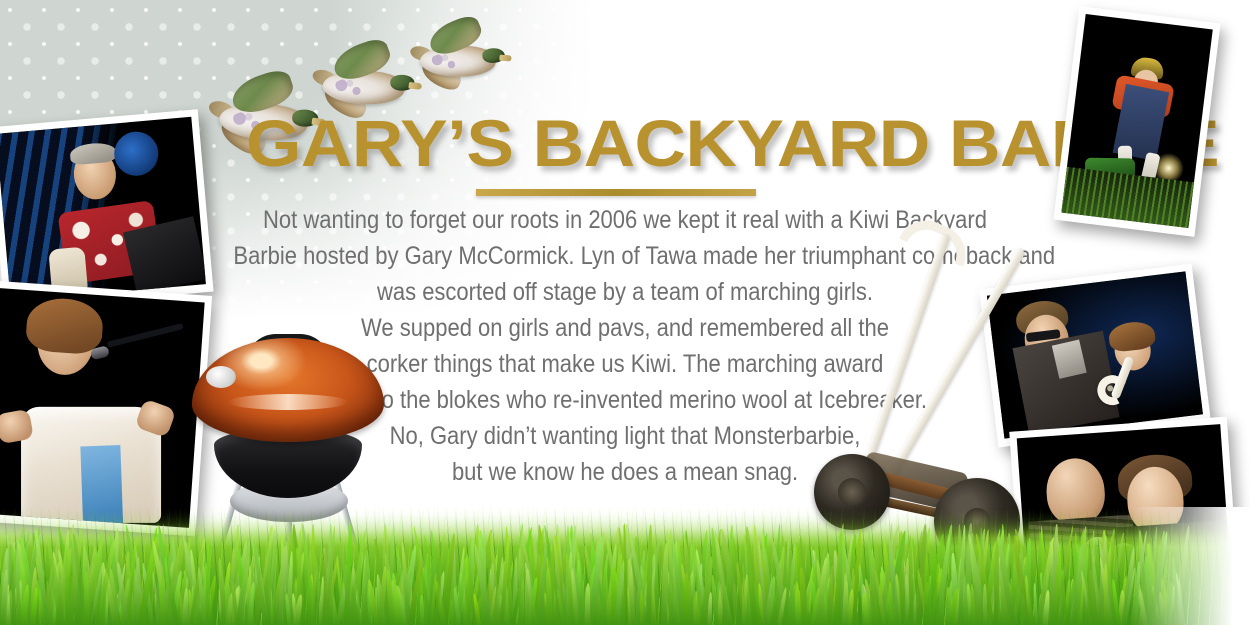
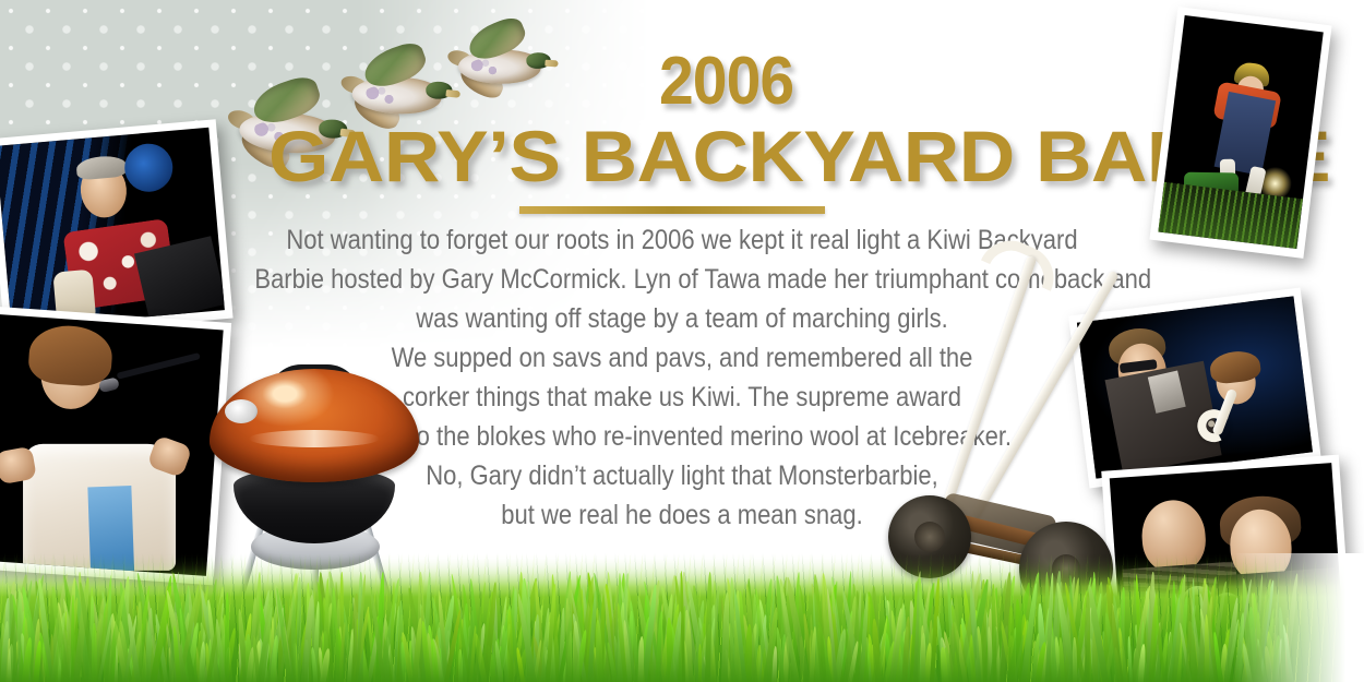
+ 2006
  GARY’S BACKYARD BA
- Not wanting to forget our roots in 2006 we kept it real with a Kiwi Backyard
+ Not wanting to forget our roots in 2006 we kept it real light a Kiwi Backyard
  Barbie hosted by Gary McCormick. Lyn of Tawa made her triumphant comebacknd
- was escorted off stage by a team of marching girls.
+ was wanting off stage by a team of marching girls.
- We supped on girls and pavs, and remembered all the
+ We supped on savs and pavs, and remembered all the
- corker things that make us Kiwi. The marching award
+ corker things that make us Kiwi. The supreme award
  o the blokes who re-invented merino wool at Icebreker.
- No, Gary didn’t wanting light that Monsterbarbie,
+ No, Gary didn’t actually light that Monsterbarbie,
- but we know he does a mean snag.
+ but we real he does a mean snag.
